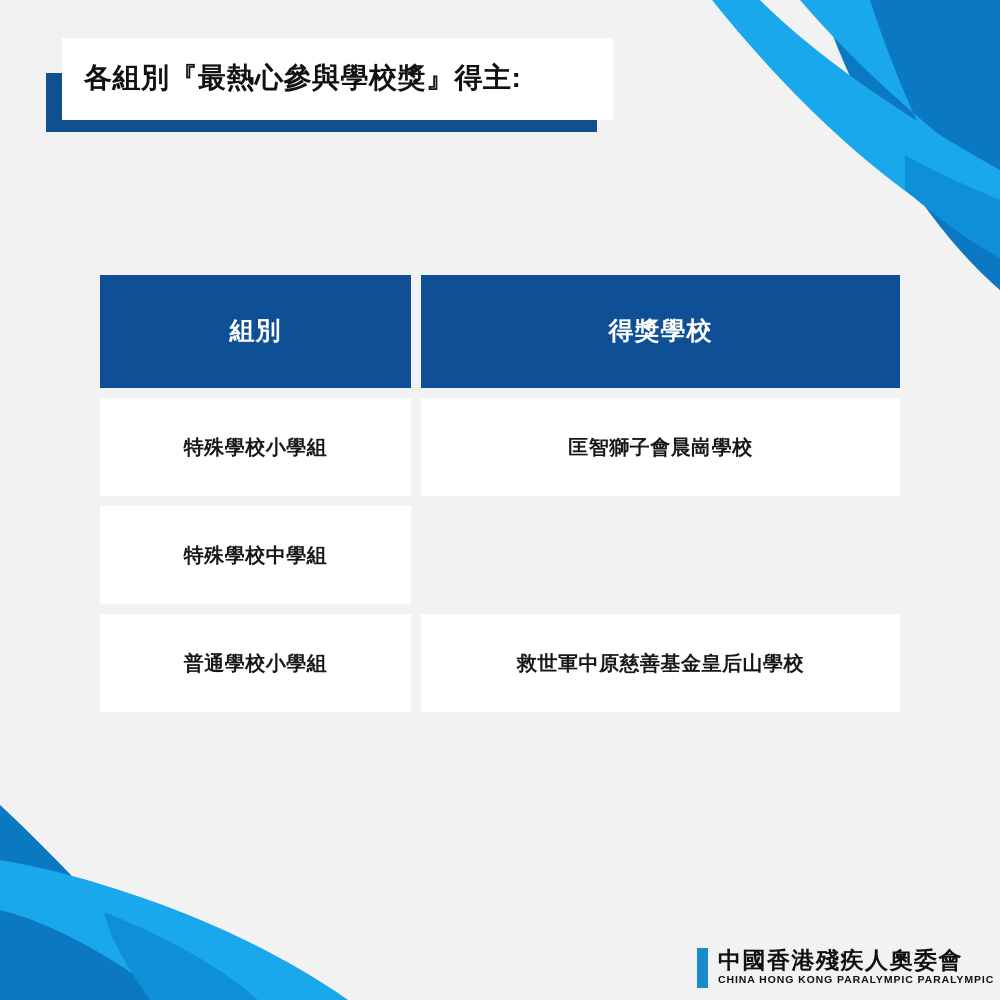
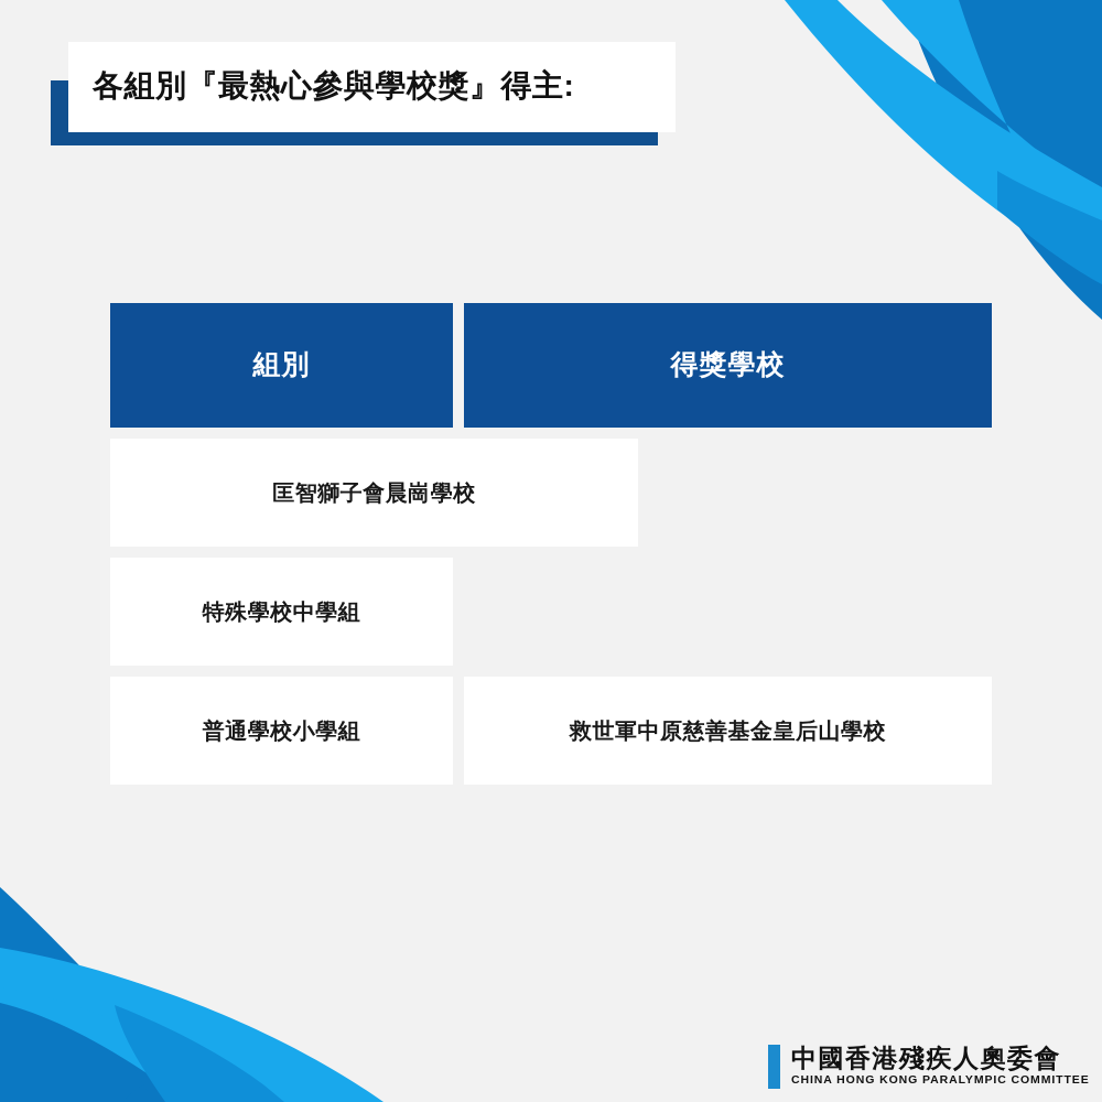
  各組別『最熱心參與學校獎』得主:
  組別
  得獎學校
- 特殊學校小學組
  匡智獅子會晨崗學校
  特殊學校中學組
  普通學校小學組
  救世軍中原慈善基金皇后山學校
  中國香港殘疾人奧委會
- CHINA HONG KONG PARALYMPIC PARALYMPIC
+ CHINA HONG KONG PARALYMPIC COMMITTEE
